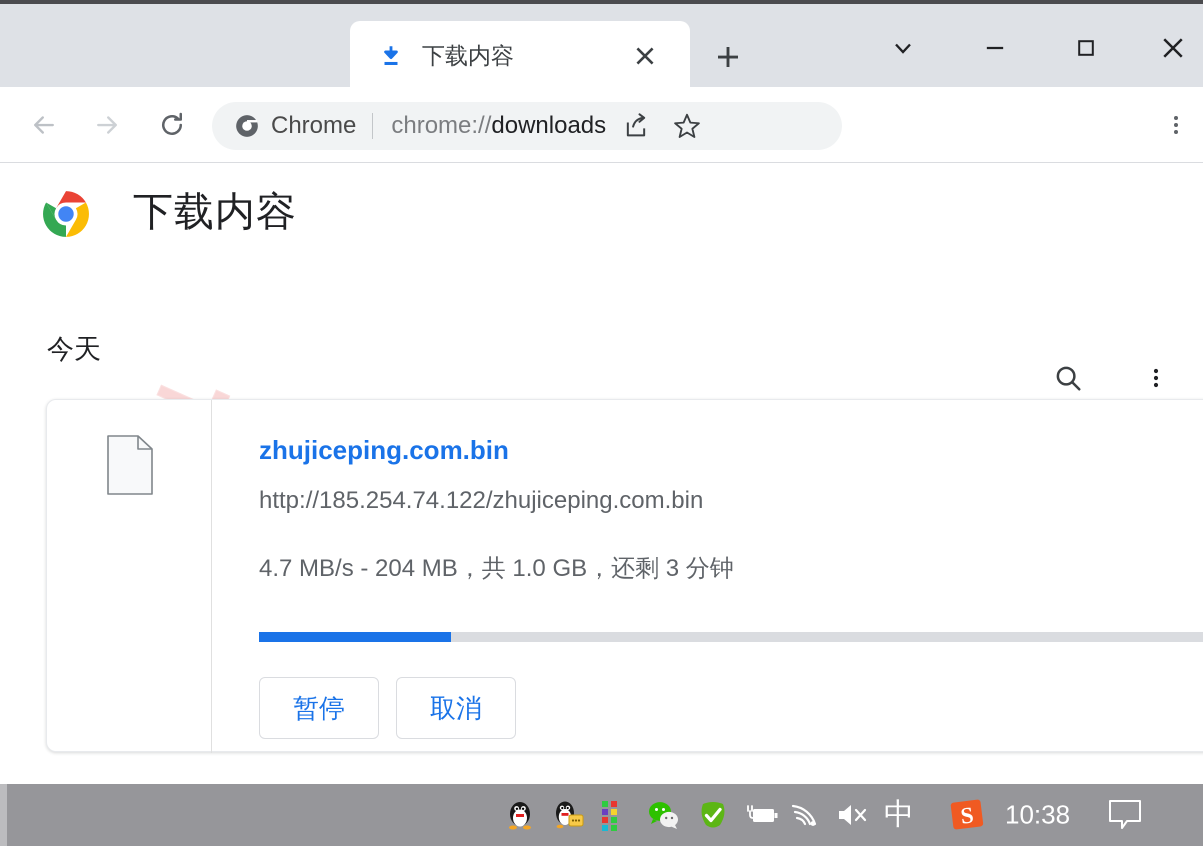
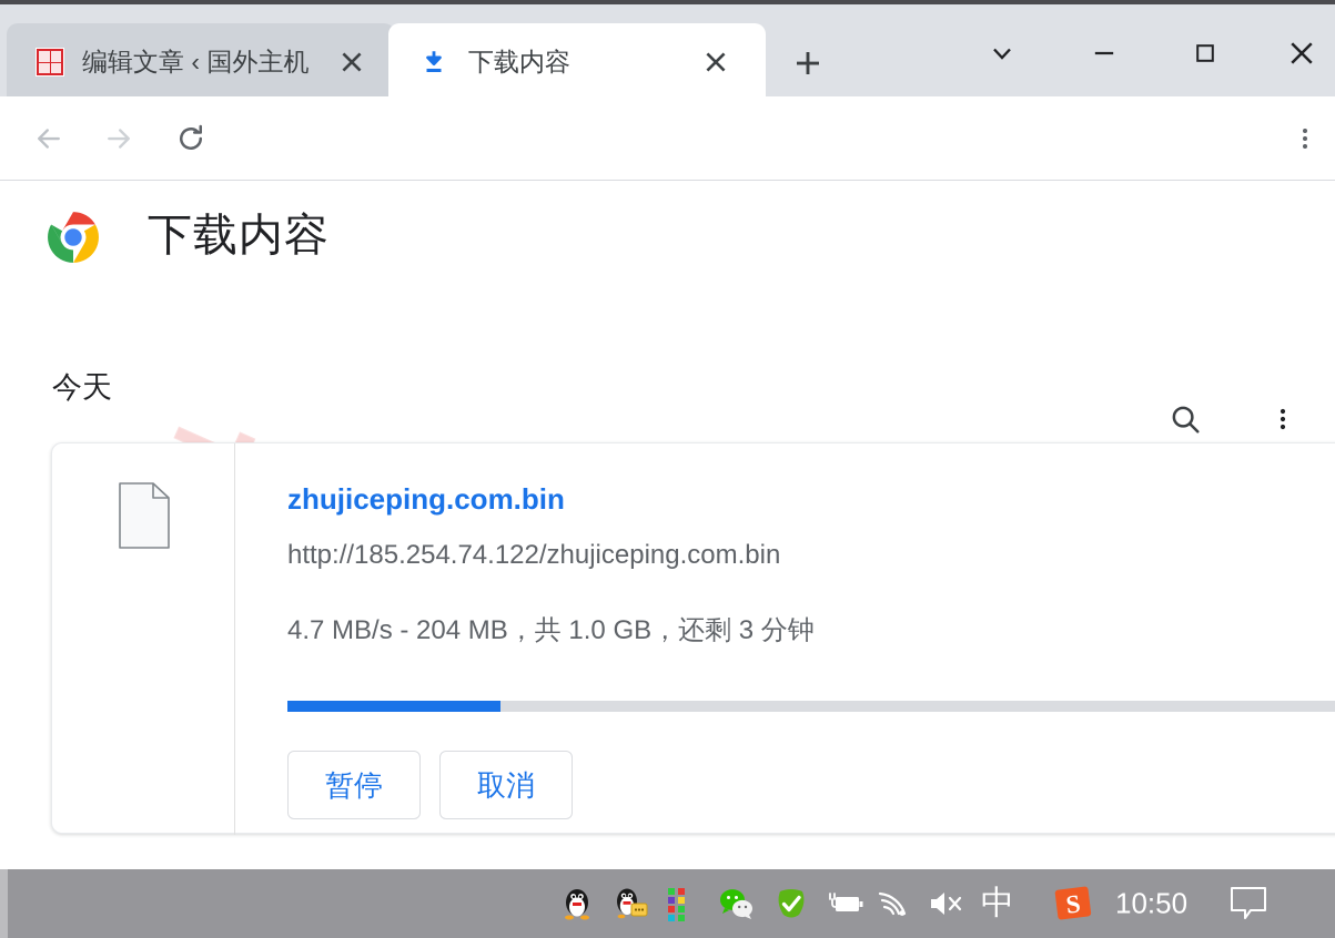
+ 编辑文章 ‹ 国外主机
  下载内容
- Chrome
- chrome://downloads
  下载内容
  今天
  zhujiceping.com.bin
  http://185.254.74.122/zhujiceping.com.bin
  4.7 MB/s - 204 MB，共 1.0 GB，还剩 3 分钟
  暂停
  取消
  中
- 10:38
+ 10:50
